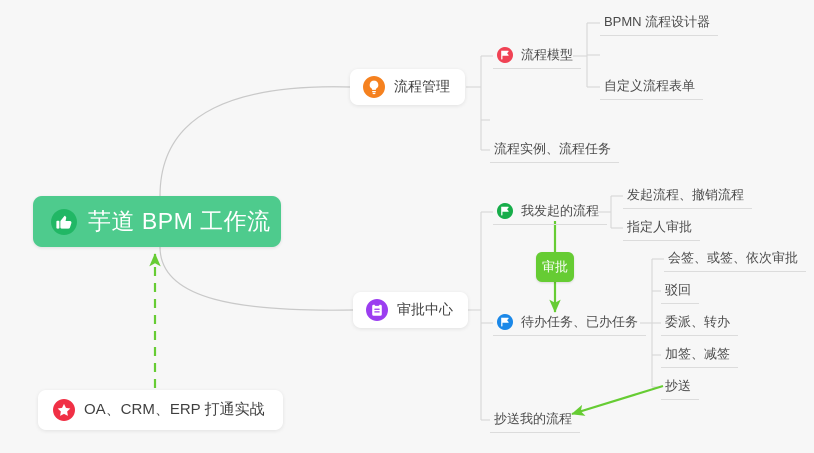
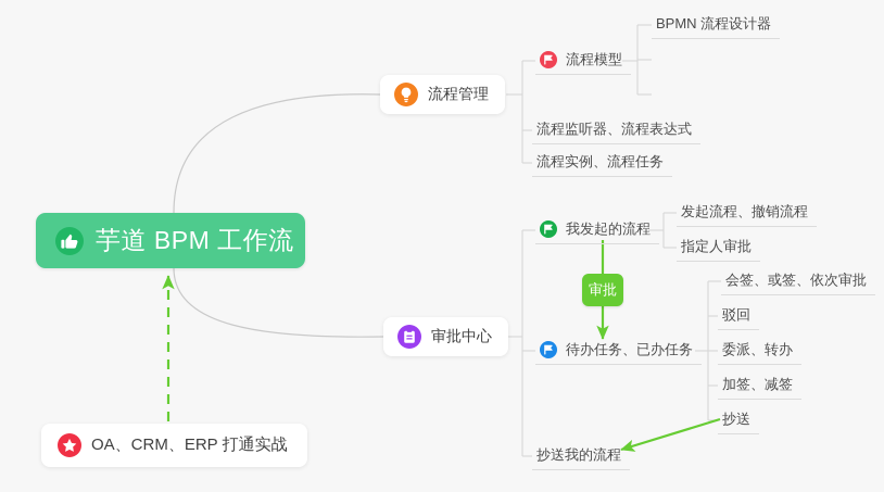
  芋道 BPM 工作流
  流程管理
  审批中心
  OA、CRM、ERP 打通实战
  流程模型
+ 流程监听器、流程表达式
  流程实例、流程任务
  BPMN 流程设计器
- 自定义流程表单
  我发起的流程
  待办任务、已办任务
  抄送我的流程
  发起流程、撤销流程
  指定人审批
  会签、或签、依次审批
  驳回
  委派、转办
  加签、减签
  抄送
  审批
